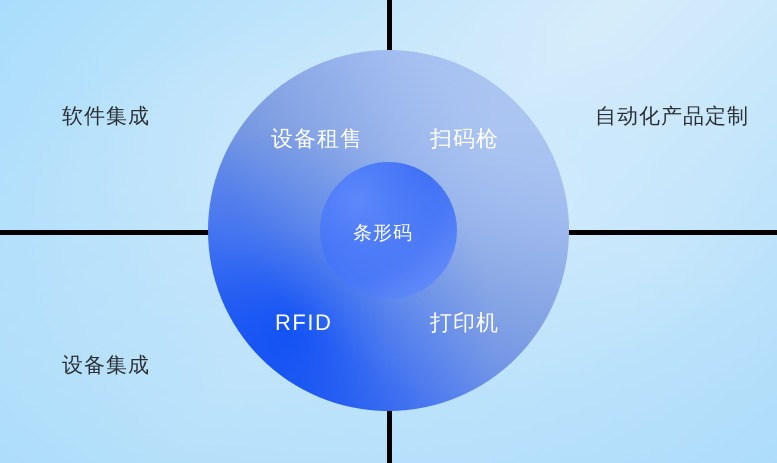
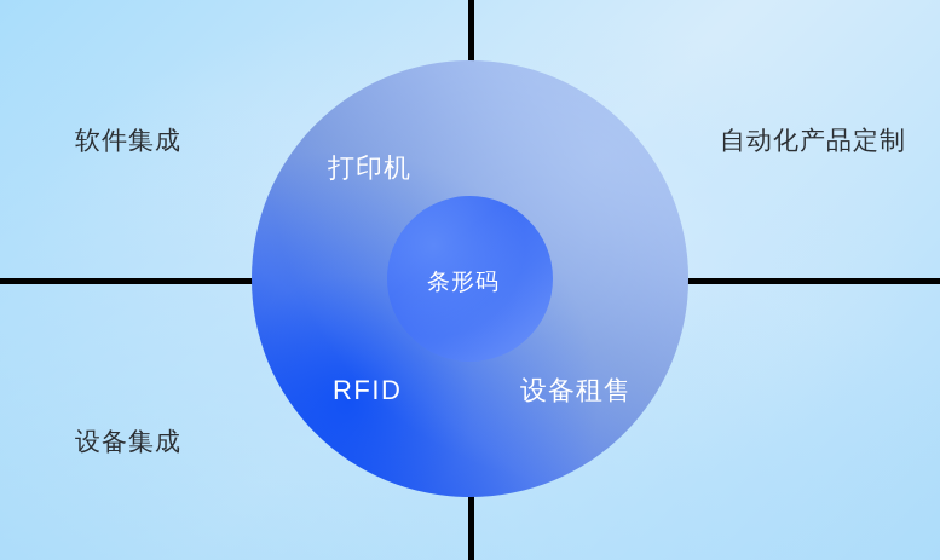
- 设备租售
+ 打印机
- 扫码枪
  RFID
- 打印机
+ 设备租售
  条形码
  软件集成
  自动化产品定制
  设备集成
